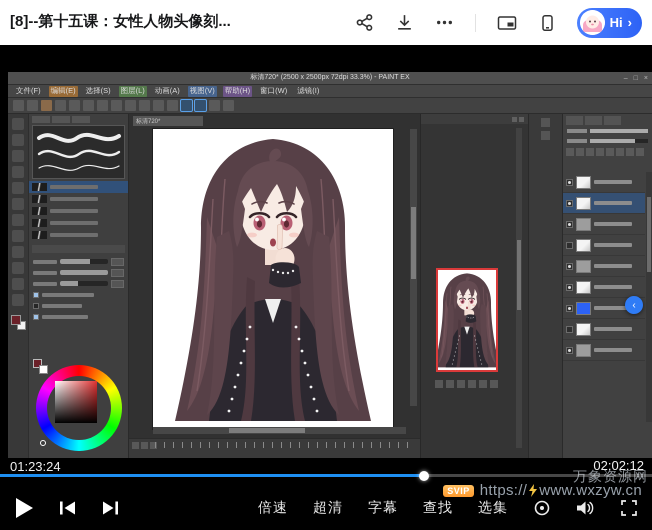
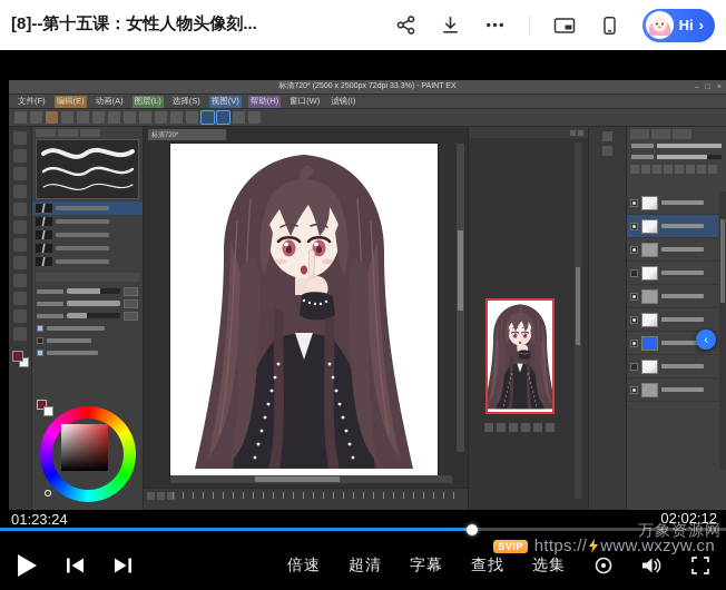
  [8]--第十五课：女性人物头像刻...
  Hi
  ›
  文件(F)
  编辑(E)
- 选择(S)
+ 动画(A)
  图层(L)
- 动画(A)
+ 选择(S)
  视图(V)
  帮助(H)
  窗口(W)
  滤镜(I)
  ‹
  01:23:24
  02:02:12
  万象资源网
  SVIP
  https://
  www.wxzyw.cn
  倍速
  超清
  字幕
  查找
  选集
